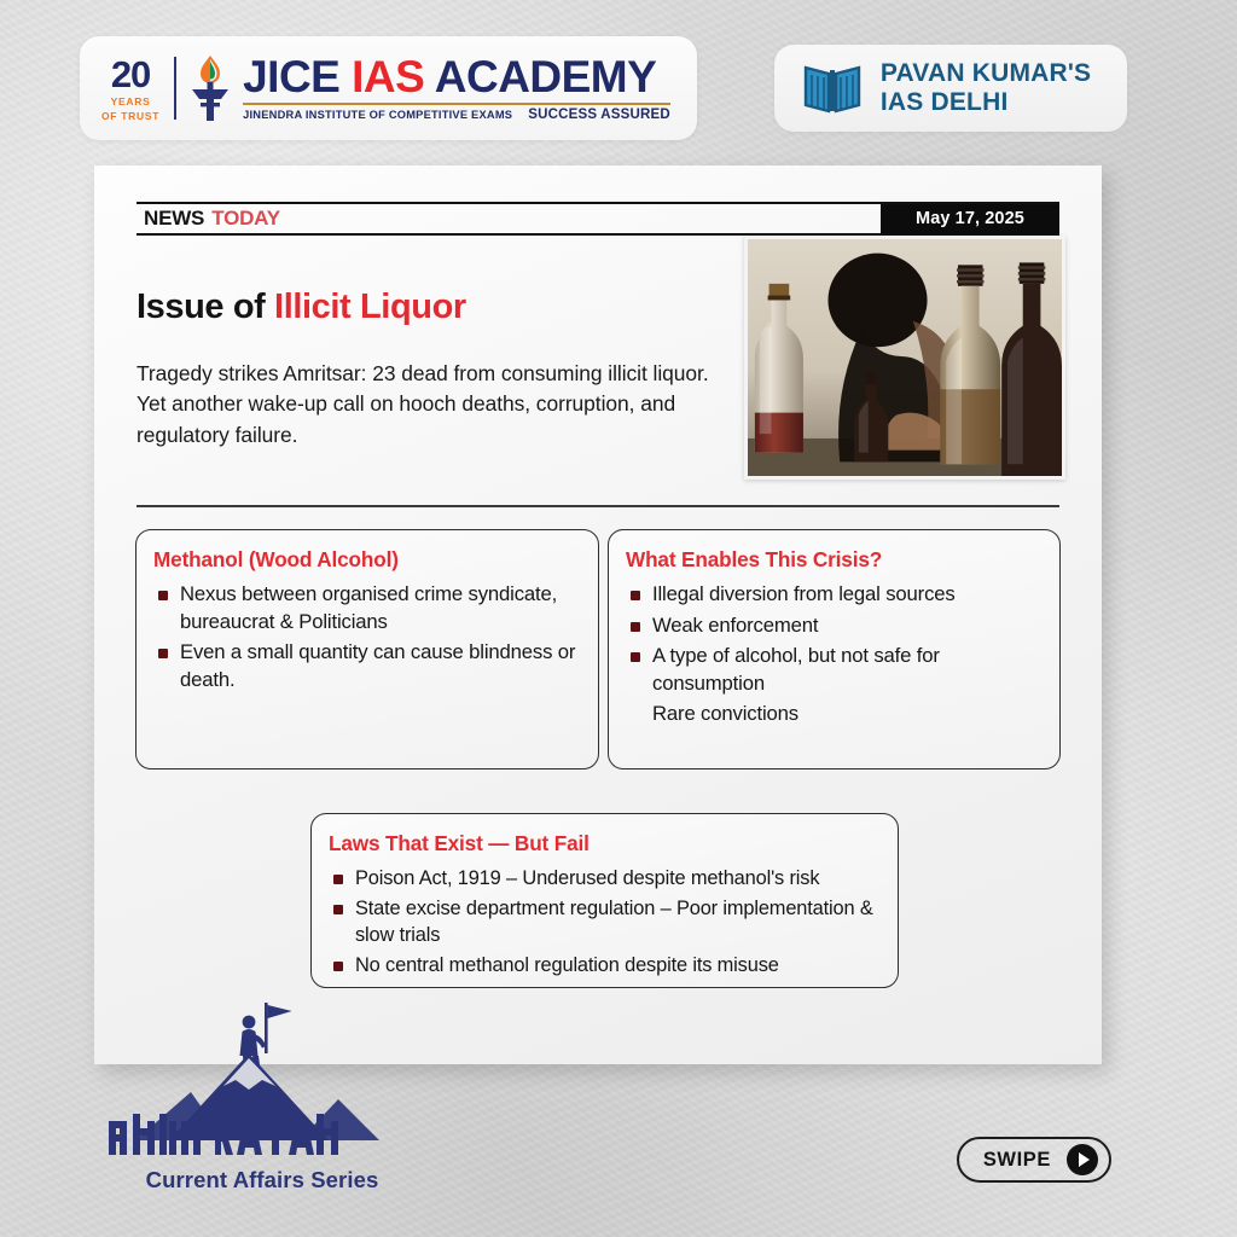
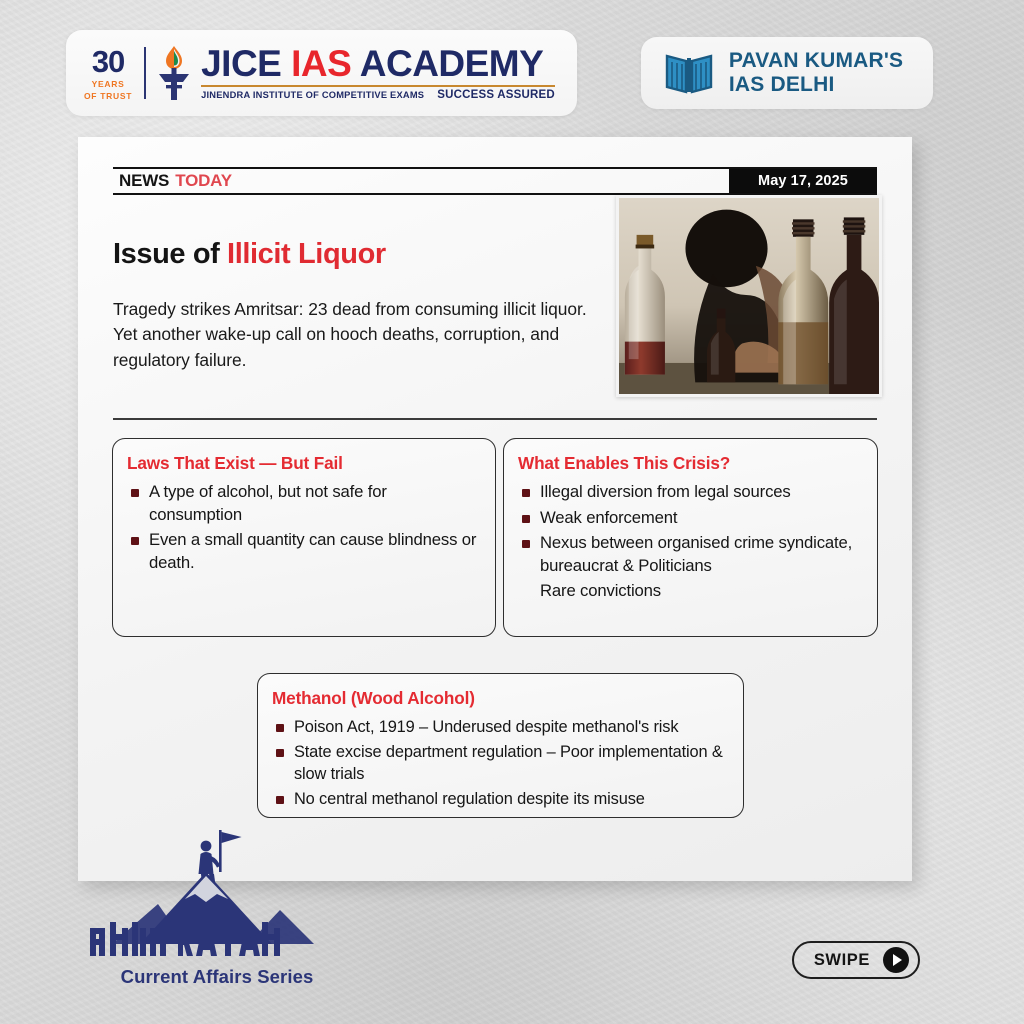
- 20
+ 30
  YEARS
  OF TRUST
  JICE IAS ACADEMY
  JINENDRA INSTITUTE OF COMPETITIVE EXAMS
  SUCCESS ASSURED
  PAVAN KUMAR'S
  IAS DELHI
  NEWS
  TODAY
  May 17, 2025
  Issue of Illicit Liquor
  Tragedy strikes Amritsar: 23 dead from consuming illicit liquor. Yet another wake-up call on hooch deaths, corruption, and regulatory failure.
- Methanol (Wood Alcohol)
+ Laws That Exist — But Fail
- Nexus between organised crime syndicate, bureaucrat & Politicians
+ A type of alcohol, but not safe for consumption
  Even a small quantity can cause blindness or death.
  What Enables This Crisis?
  Illegal diversion from legal sources
  Weak enforcement
- A type of alcohol, but not safe for consumption
+ Nexus between organised crime syndicate, bureaucrat & Politicians
  Rare convictions
- Laws That Exist — But Fail
+ Methanol (Wood Alcohol)
  Poison Act, 1919 – Underused despite methanol's risk
  State excise department regulation – Poor implementation & slow trials
  No central methanol regulation despite its misuse
  Current Affairs Series
  SWIPE
